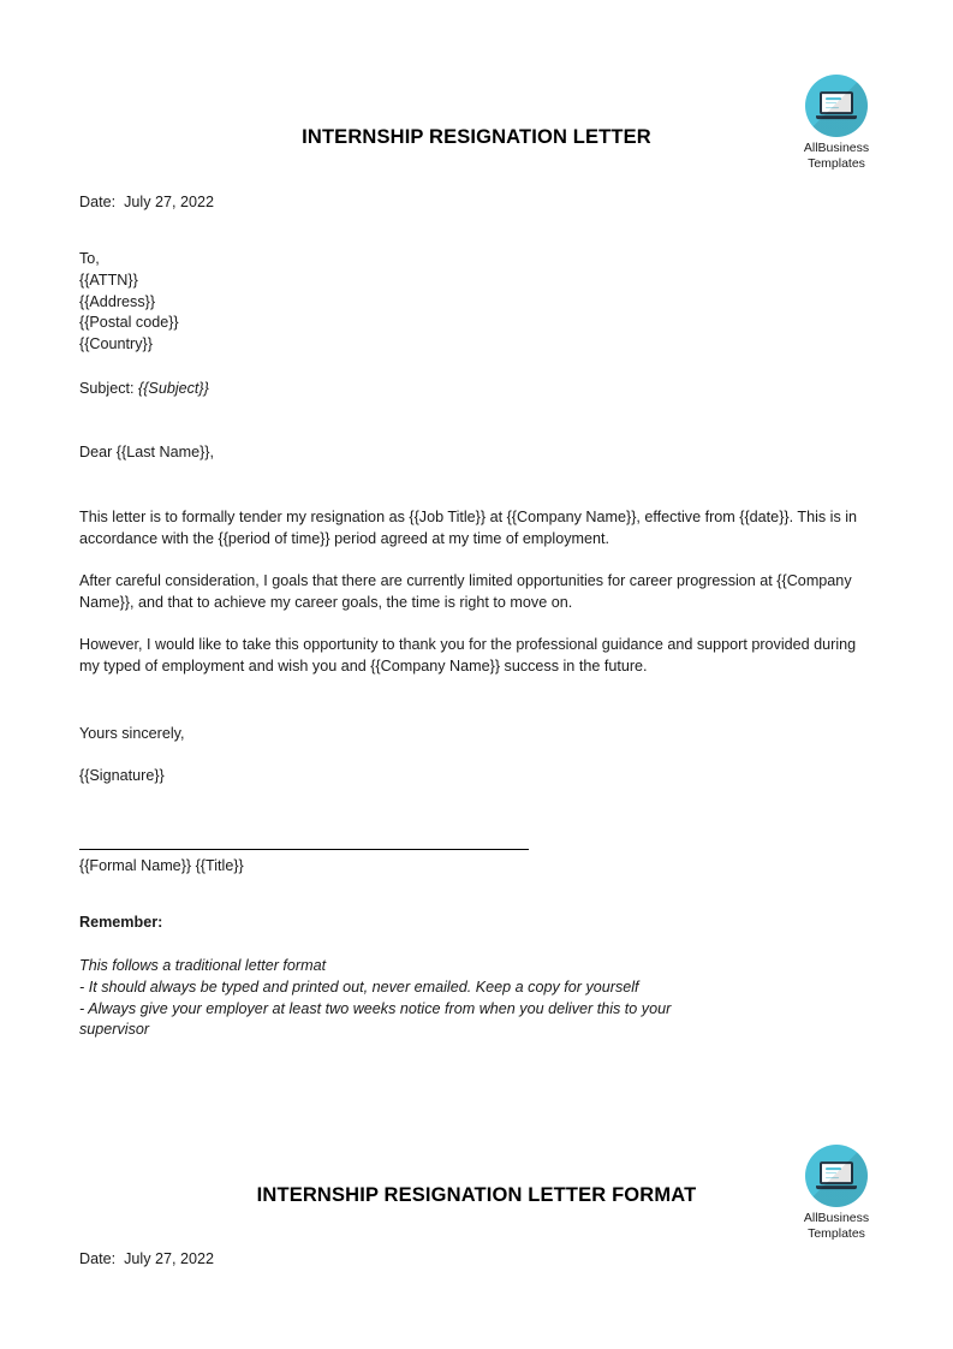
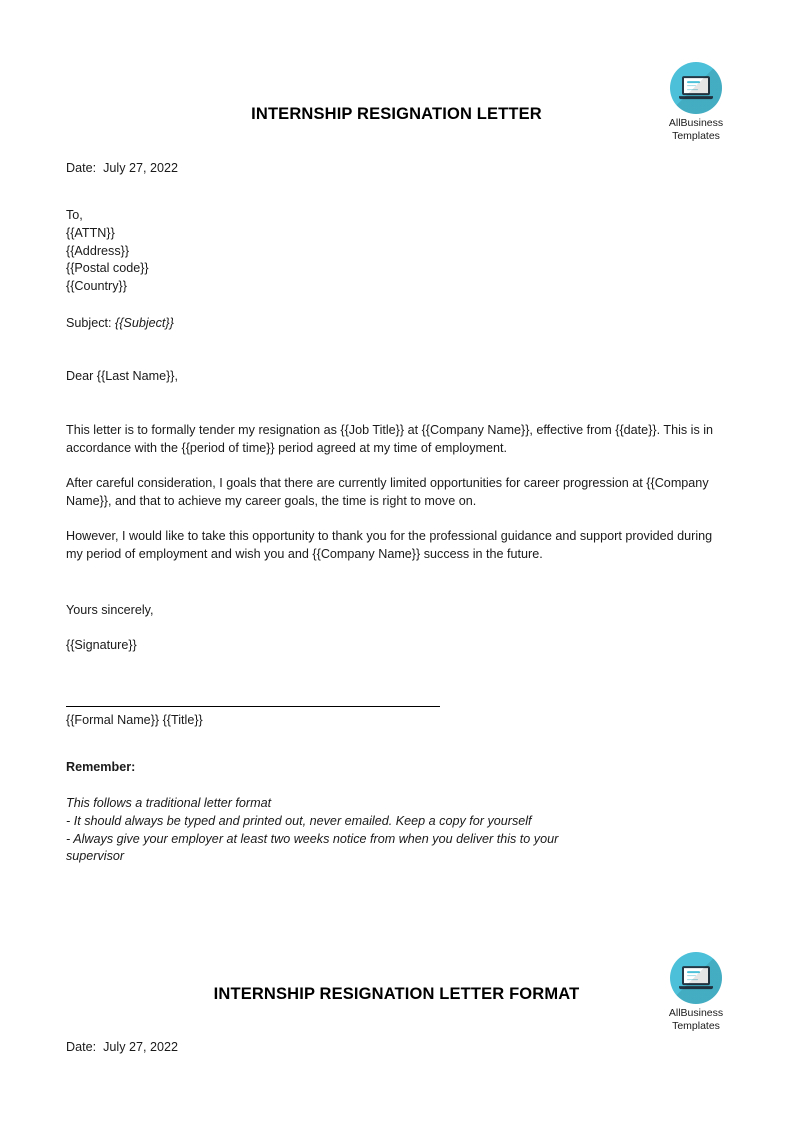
  AllBusiness
  Templates
  INTERNSHIP RESIGNATION LETTER
  Date: July 27, 2022
  To,
  {{ATTN}}
  {{Address}}
  {{Postal code}}
  {{Country}}
  Subject: {{Subject}}
  Dear {{Last Name}},
  This letter is to formally tender my resignation as {{Job Title}} at {{Company Name}}, effective from {{date}}. This is in accordance with the {{period of time}} period agreed at my time of employment.
  After careful consideration, I goals that there are currently limited opportunities for career progression at {{Company Name}}, and that to achieve my career goals, the time is right to move on.
- However, I would like to take this opportunity to thank you for the professional guidance and support provided during my typed of employment and wish you and {{Company Name}} success in the future.
+ However, I would like to take this opportunity to thank you for the professional guidance and support provided during my period of employment and wish you and {{Company Name}} success in the future.
  Yours sincerely,
  {{Signature}}
  {{Formal Name}} {{Title}}
  Remember:
  This follows a traditional letter format
  - It should always be typed and printed out, never emailed. Keep a copy for yourself
  - Always give your employer at least two weeks notice from when you deliver this to your supervisor
  AllBusiness
  Templates
  INTERNSHIP RESIGNATION LETTER FORMAT
  Date: July 27, 2022
